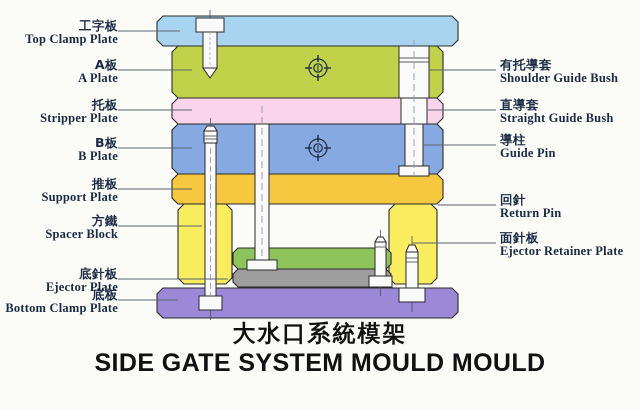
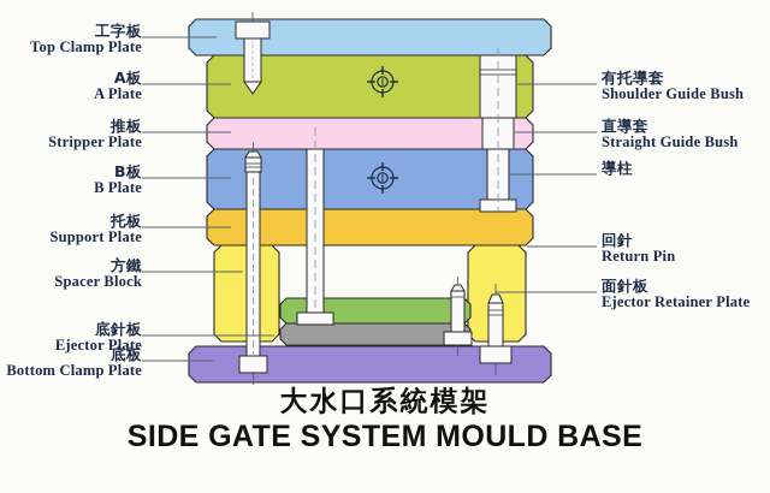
  工字板
  Top Clamp Plate
  A板
  A Plate
- 托板
+ 推板
  Stripper Plate
  B板
  B Plate
- 推板
+ 托板
  Support Plate
  方鐵
  Spacer Block
  底針板
  Ejector Plate
  底板
  Bottom Clamp Plate
  有托導套
  Shoulder Guide Bush
  直導套
  Straight Guide Bush
  導柱
- Guide Pin
  回針
  Return Pin
  面針板
  Ejector Retainer Plate
  大水口系統模架
- SIDE GATE SYSTEM MOULD MOULD
+ SIDE GATE SYSTEM MOULD BASE
